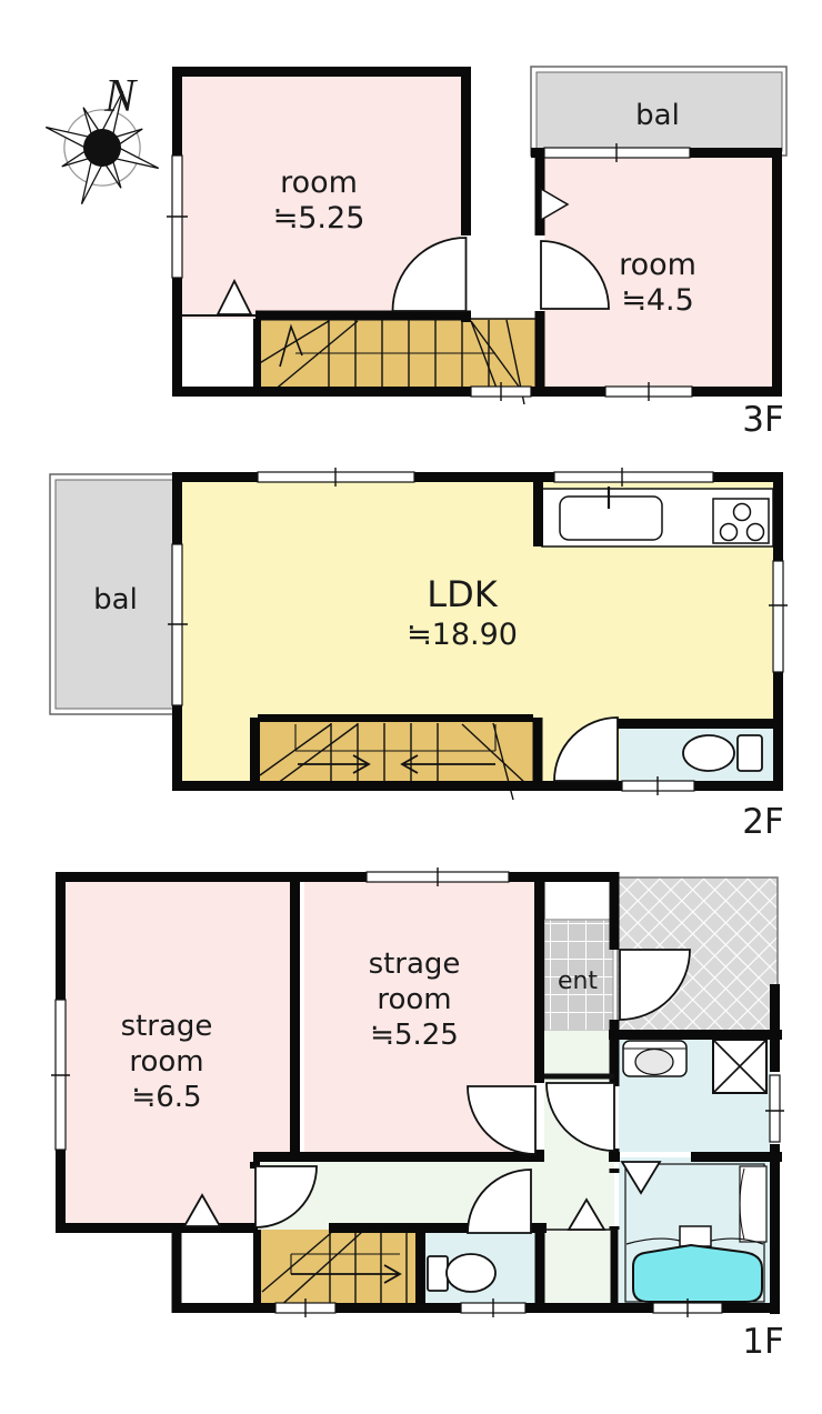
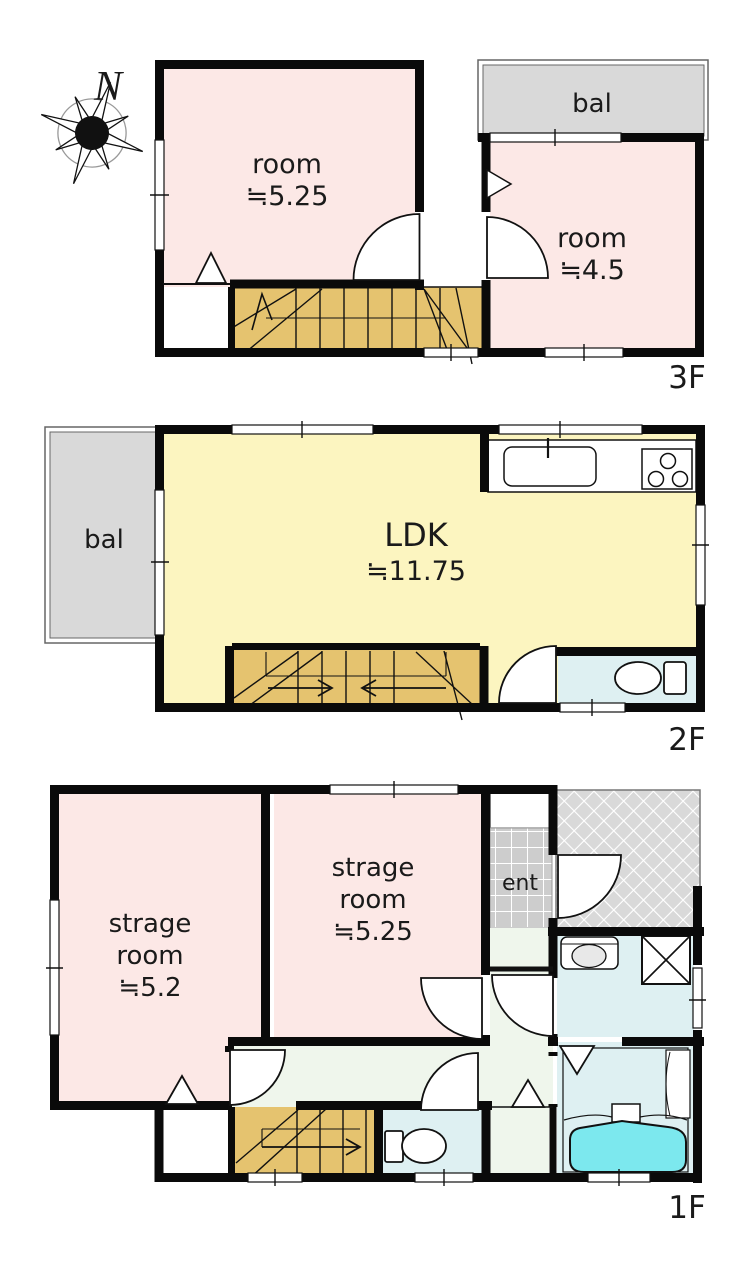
  N
  room
  ≒5.25
  room
  ≒4.5
  bal
  3F
  LDK
- ≒18.90
+ ≒11.75
  bal
  2F
  strage
  room
- ≒6.5
+ ≒5.2
  strage
  room
  ≒5.25
  ent
  1F
